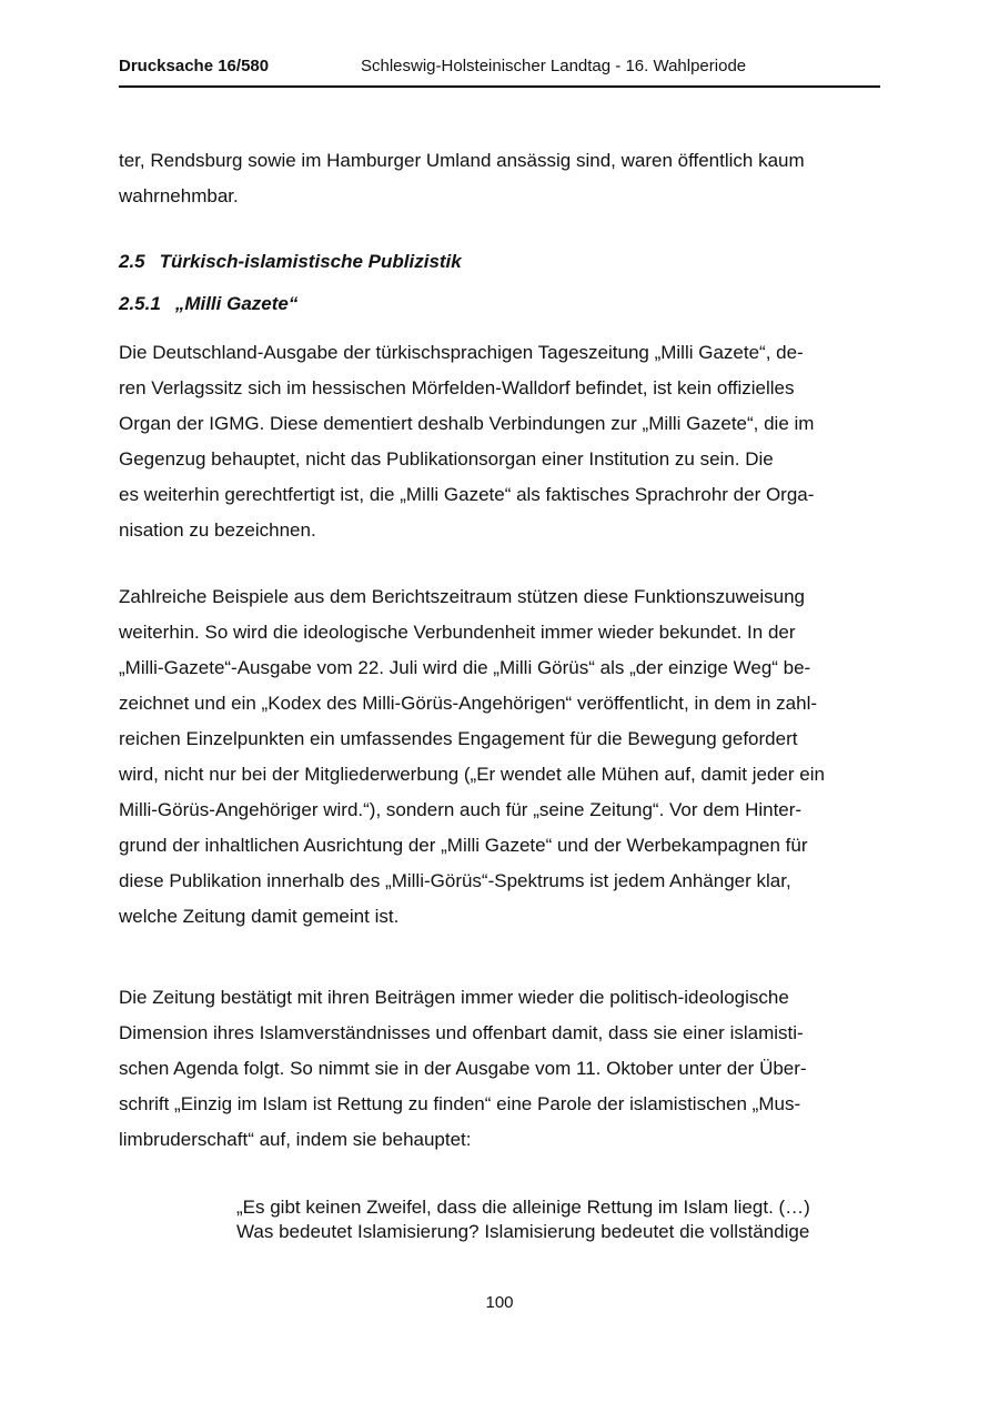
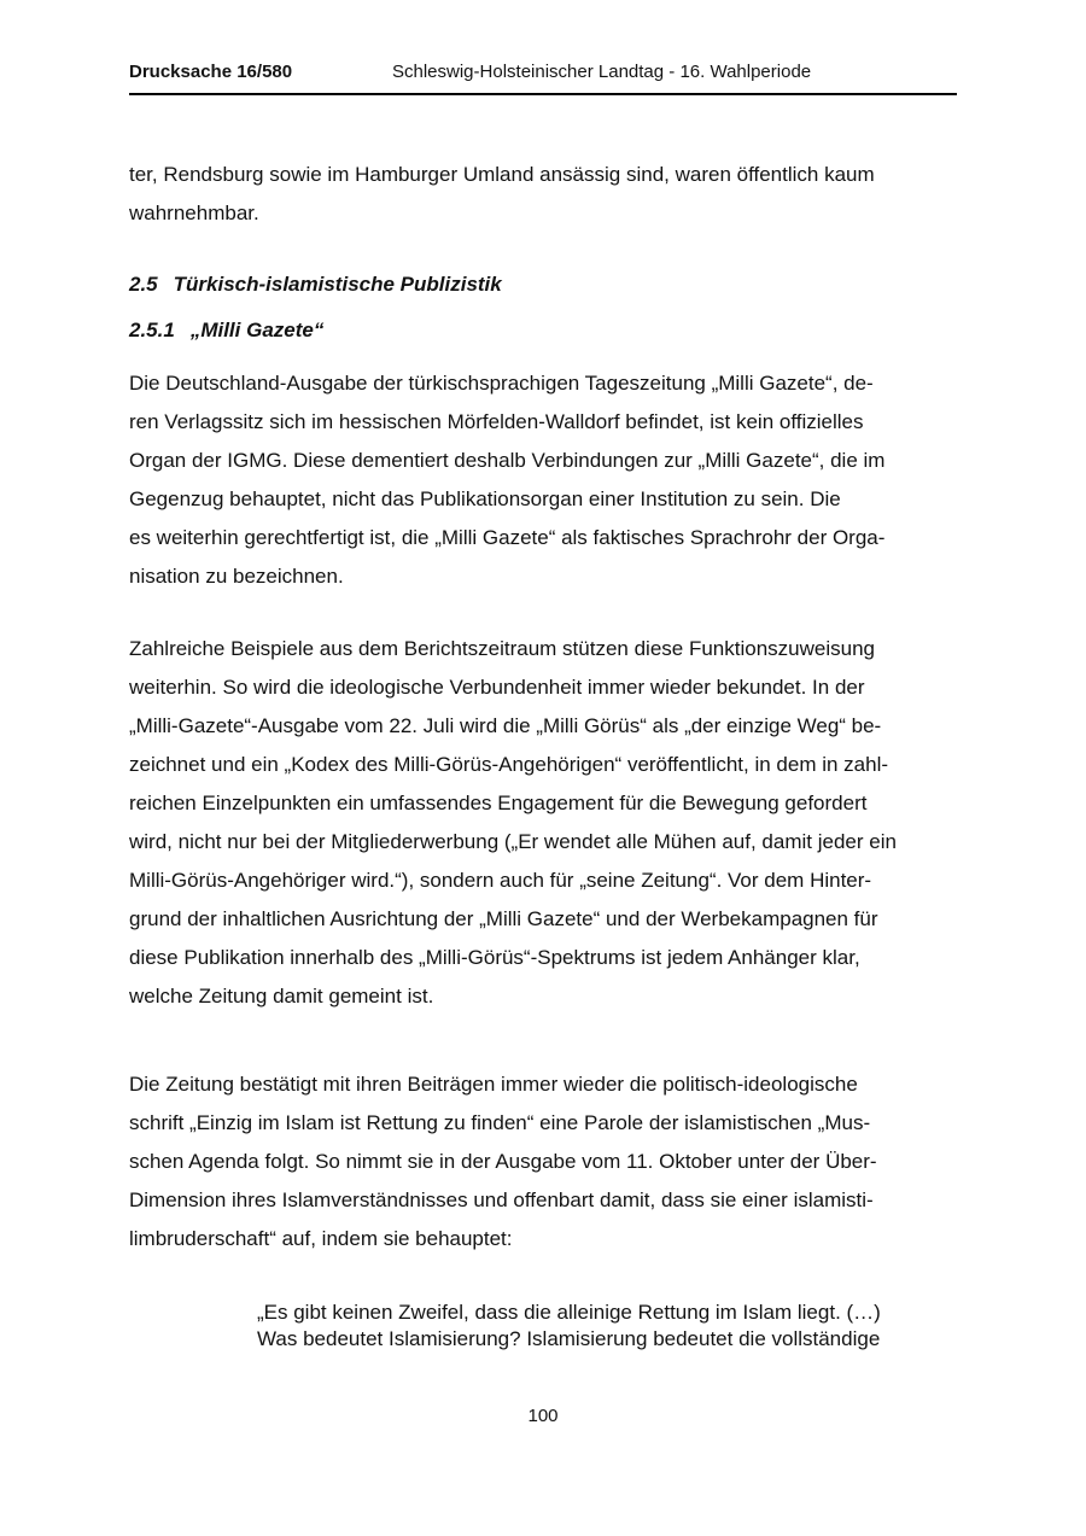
  Drucksache 16/580
  Schleswig-Holsteinischer Landtag - 16. Wahlperiode
  ter, Rendsburg sowie im Hamburger Umland ansässig sind, waren öffentlich kaum
  wahrnehmbar.
  2.5 Türkisch-islamistische Publizistik
  2.5.1 „Milli Gazete“
  Die Deutschland-Ausgabe der türkischsprachigen Tageszeitung „Milli Gazete“, de-
  ren Verlagssitz sich im hessischen Mörfelden-Walldorf befindet, ist kein offizielles
  Organ der IGMG. Diese dementiert deshalb Verbindungen zur „Milli Gazete“, die im
  Gegenzug behauptet, nicht das Publikationsorgan einer Institution zu sein. Die
  es weiterhin gerechtfertigt ist, die „Milli Gazete“ als faktisches Sprachrohr der Orga-
  nisation zu bezeichnen.
  Zahlreiche Beispiele aus dem Berichtszeitraum stützen diese Funktionszuweisung
  weiterhin. So wird die ideologische Verbundenheit immer wieder bekundet. In der
  „Milli-Gazete“-Ausgabe vom 22. Juli wird die „Milli Görüs“ als „der einzige Weg“ be-
  zeichnet und ein „Kodex des Milli-Görüs-Angehörigen“ veröffentlicht, in dem in zahl-
  reichen Einzelpunkten ein umfassendes Engagement für die Bewegung gefordert
  wird, nicht nur bei der Mitgliederwerbung („Er wendet alle Mühen auf, damit jeder ein
  Milli-Görüs-Angehöriger wird.“), sondern auch für „seine Zeitung“. Vor dem Hinter-
  grund der inhaltlichen Ausrichtung der „Milli Gazete“ und der Werbekampagnen für
  diese Publikation innerhalb des „Milli-Görüs“-Spektrums ist jedem Anhänger klar,
  welche Zeitung damit gemeint ist.
  Die Zeitung bestätigt mit ihren Beiträgen immer wieder die politisch-ideologische
- Dimension ihres Islamverständnisses und offenbart damit, dass sie einer islamisti-
+ schrift „Einzig im Islam ist Rettung zu finden“ eine Parole der islamistischen „Mus-
  schen Agenda folgt. So nimmt sie in der Ausgabe vom 11. Oktober unter der Über-
- schrift „Einzig im Islam ist Rettung zu finden“ eine Parole der islamistischen „Mus-
+ Dimension ihres Islamverständnisses und offenbart damit, dass sie einer islamisti-
  limbruderschaft“ auf, indem sie behauptet:
  „Es gibt keinen Zweifel, dass die alleinige Rettung im Islam liegt. (…)
  Was bedeutet Islamisierung? Islamisierung bedeutet die vollständige
  100
